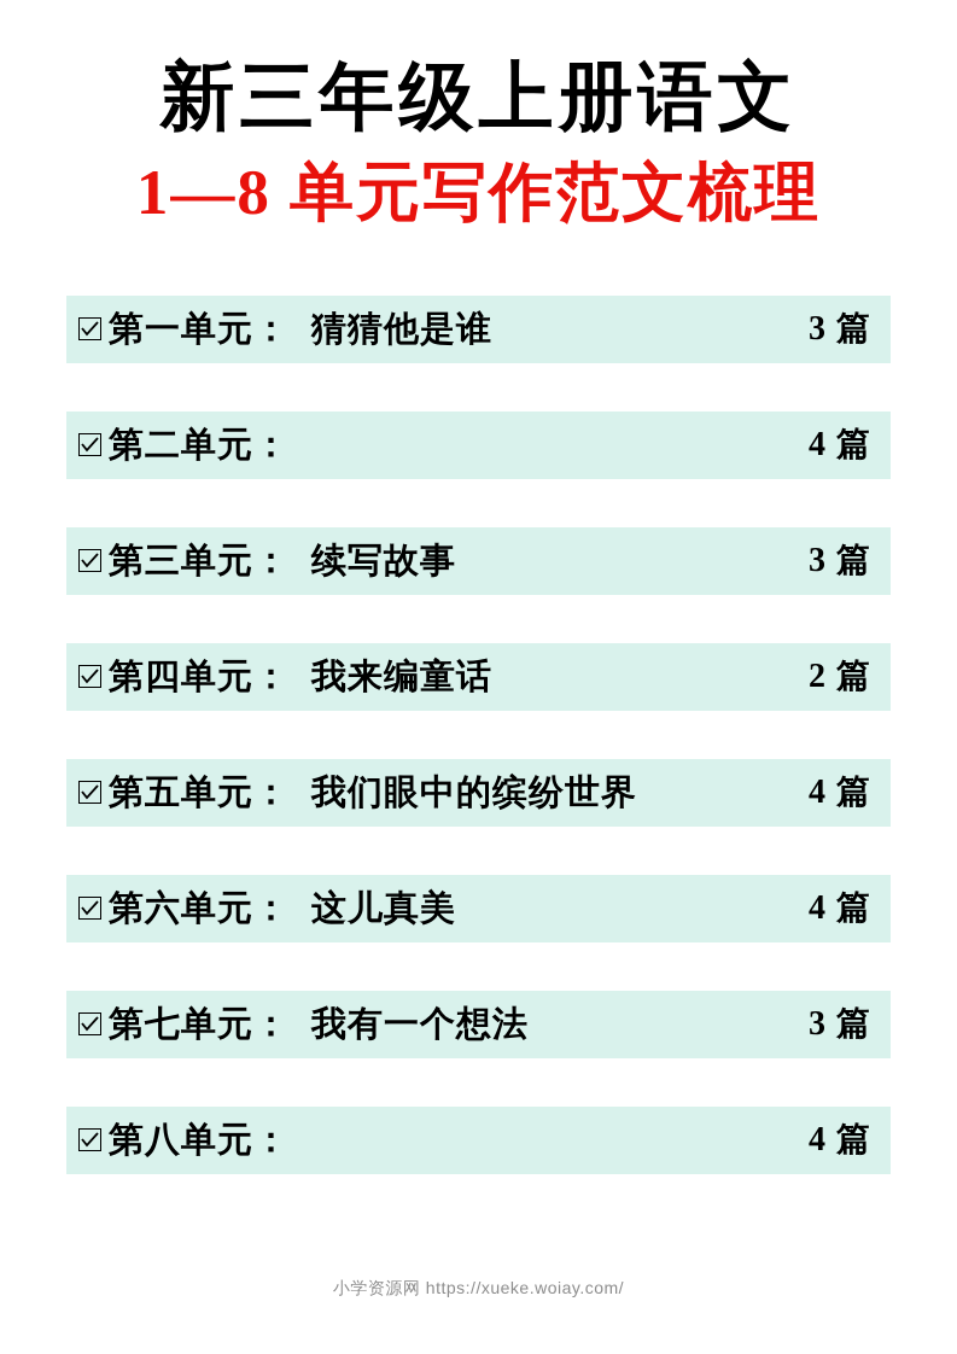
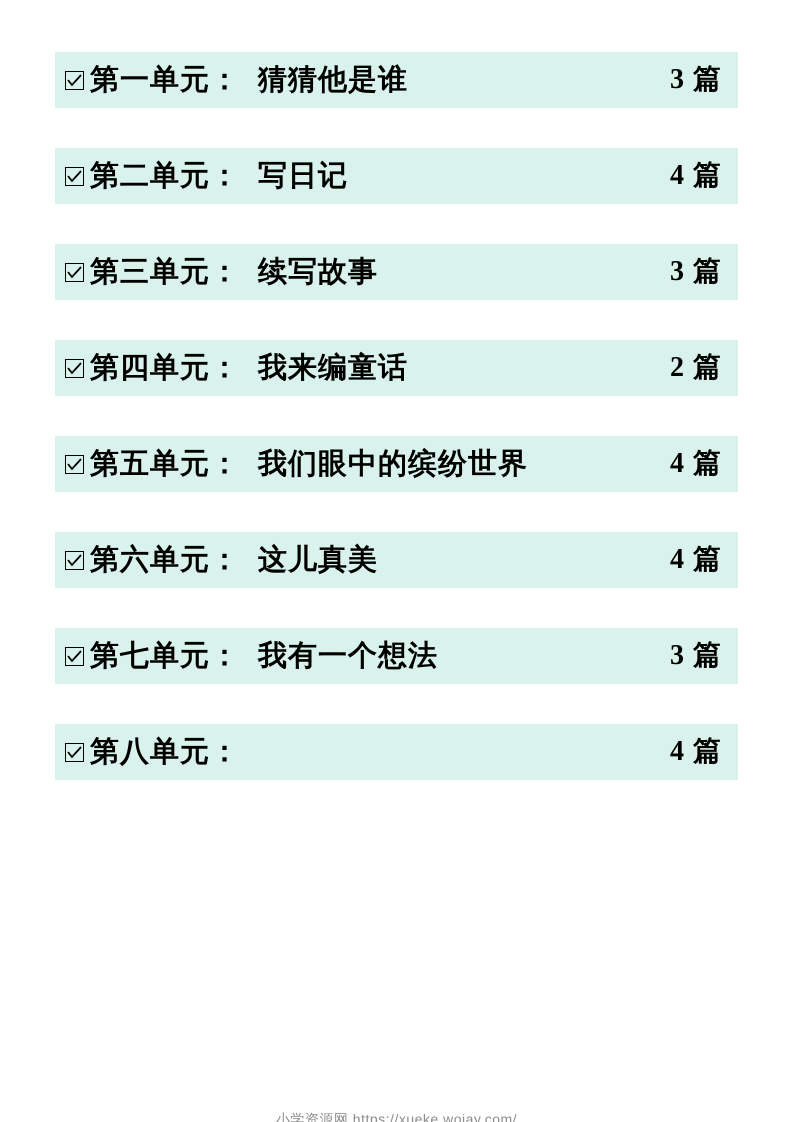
- 新三年级上册语文
- 1—8 单元写作范文梳理
  第一单元：
  猜猜他是谁
  3 篇
  第二单元：
+ 写日记
  4 篇
  第三单元：
  续写故事
  3 篇
  第四单元：
  我来编童话
  2 篇
  第五单元：
  我们眼中的缤纷世界
  4 篇
  第六单元：
  这儿真美
  4 篇
  第七单元：
  我有一个想法
  3 篇
  第八单元：
  4 篇
  小学资源网 https://xueke.woiay.com/
